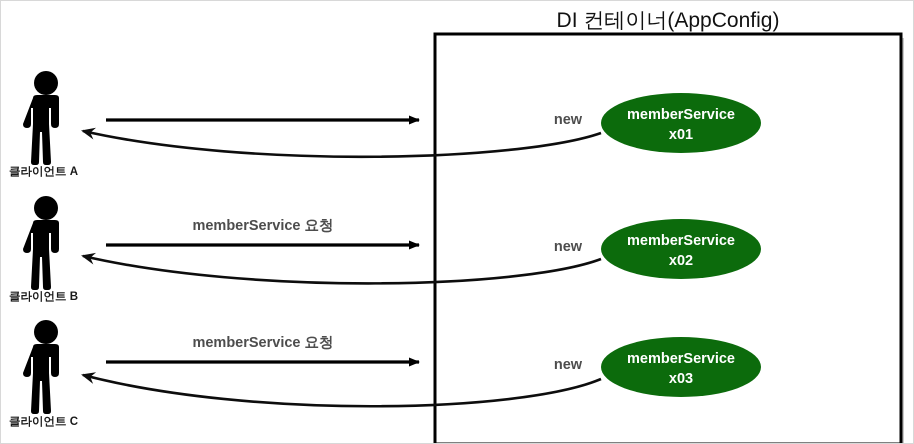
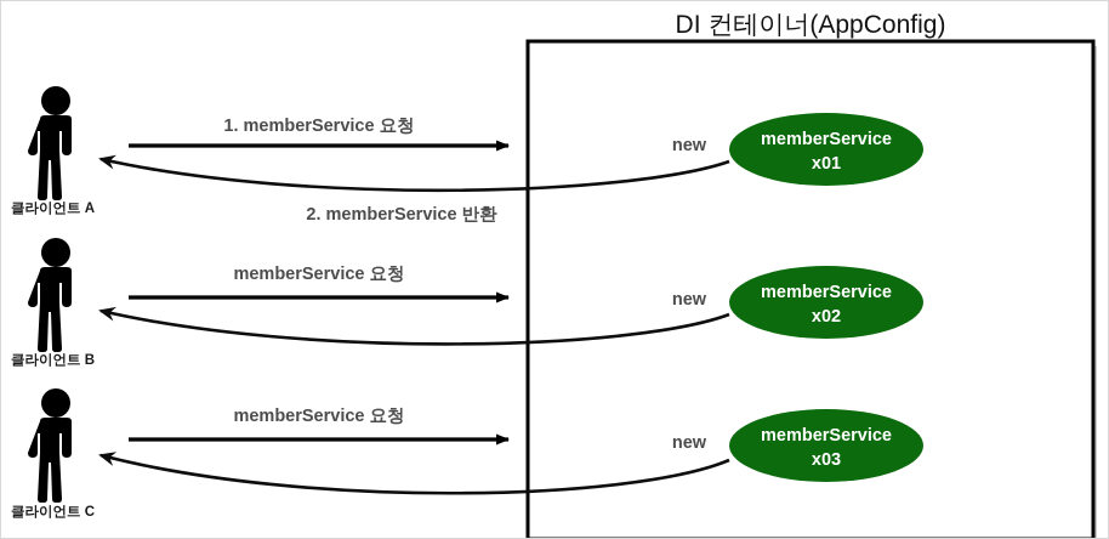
  DI 컨테이너(AppConfig)
  클라이언트 A
+ 1. memberService 요청
+ 2. memberService 반환
  new
  memberService
  x01
  클라이언트 B
  memberService 요청
  new
  memberService
  x02
  클라이언트 C
  memberService 요청
  new
  memberService
  x03
